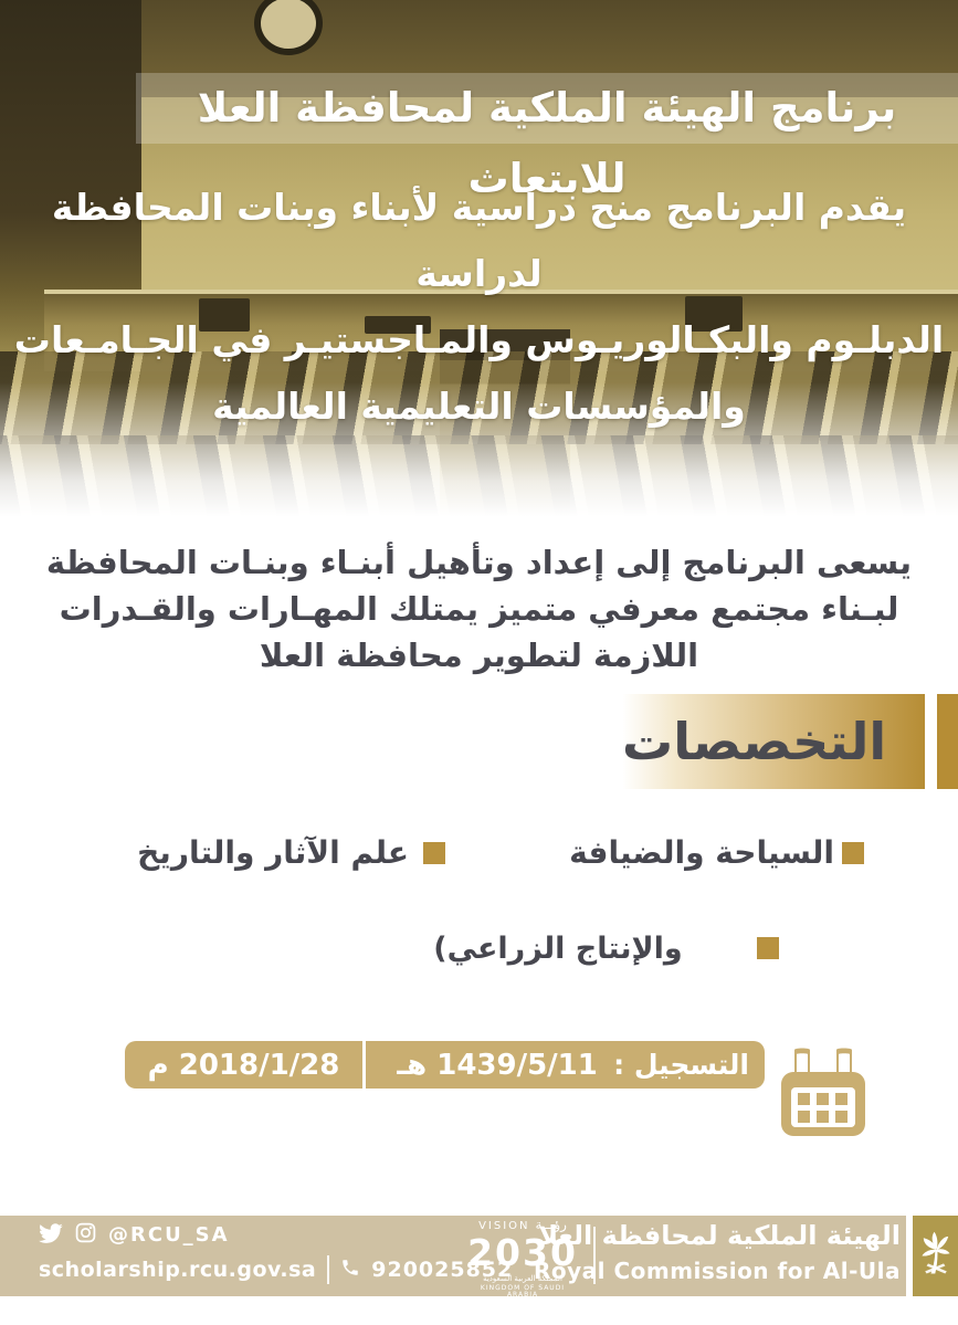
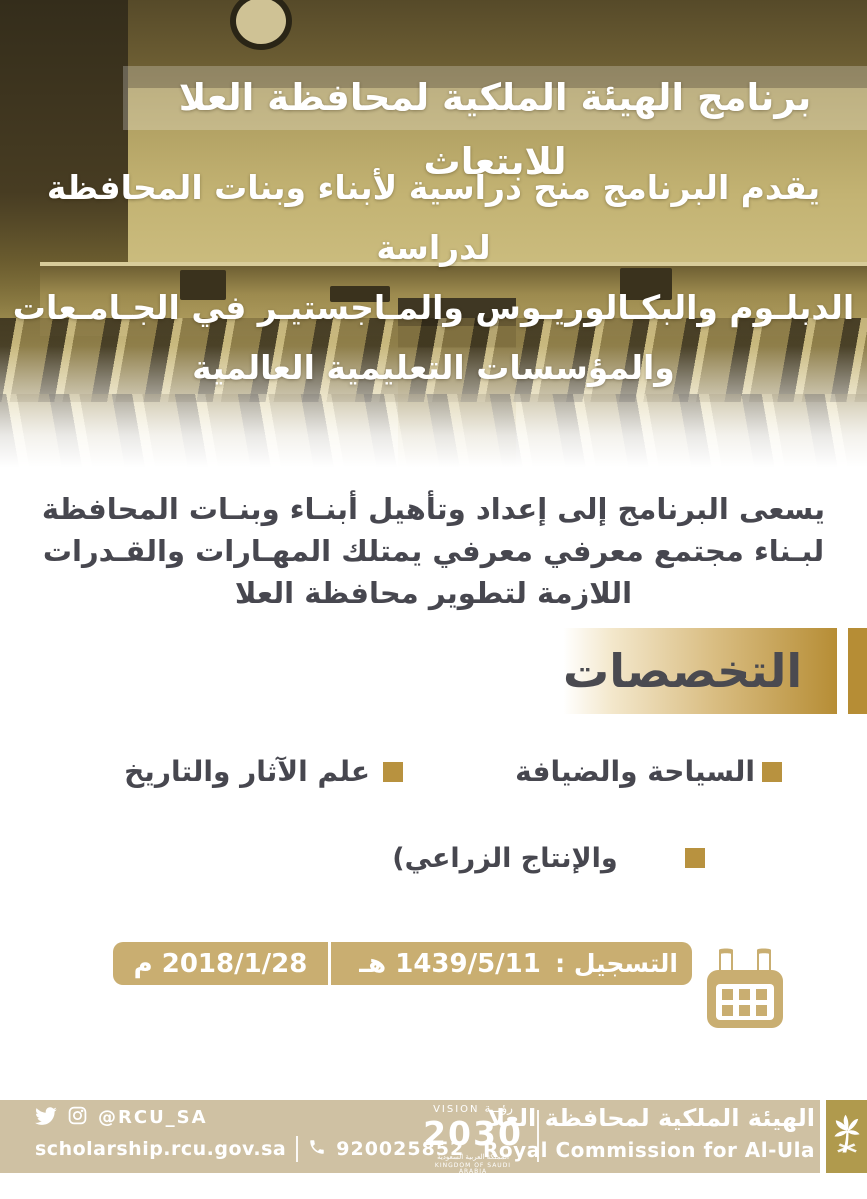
  برنامج الهيئة الملكية لمحافظة العلا للابتعاث
  يقدم البرنامج منح دراسية لأبناء وبنات المحافظة لدراسة
  الدبلـوم والبكـالوريـوس والمـاجستيـر في الجـامـعات
  والمؤسسات التعليمية العالمية
  يسعى البرنامج إلى إعداد وتأهيل أبنـاء وبنـات المحافظة
- لبـناء مجتمع معرفي متميز يمتلك المهـارات والقـدرات
+ لبـناء مجتمع معرفي معرفي يمتلك المهـارات والقـدرات
  اللازمة لتطوير محافظة العلا
  التخصصات
  السياحة والضيافة
  علم الآثار والتاريخ
  والإنتاج الزراعي)
  2018/1/28 م
  التسجيل :
  1439/5/11 هـ
  @RCU_SA
  scholarship.rcu.gov.sa
  920025852
  VISION
  رؤيــة
  2030
  المملكة العربية السعودية
  الهيئة الملكية لمحافظة العلا
  Royal Commission for Al-Ula
